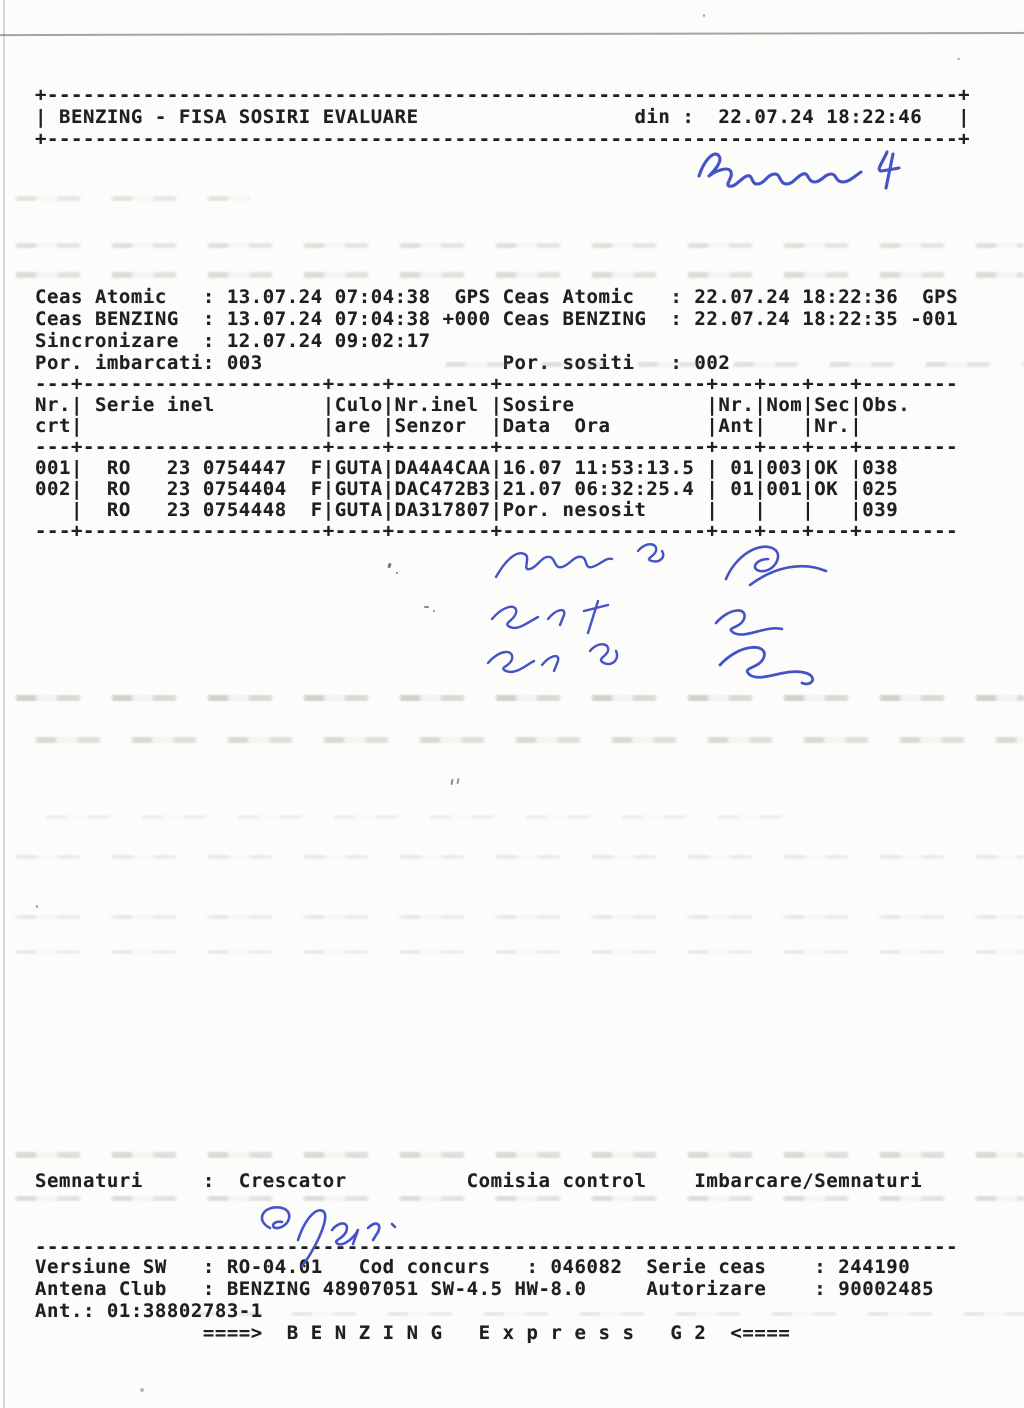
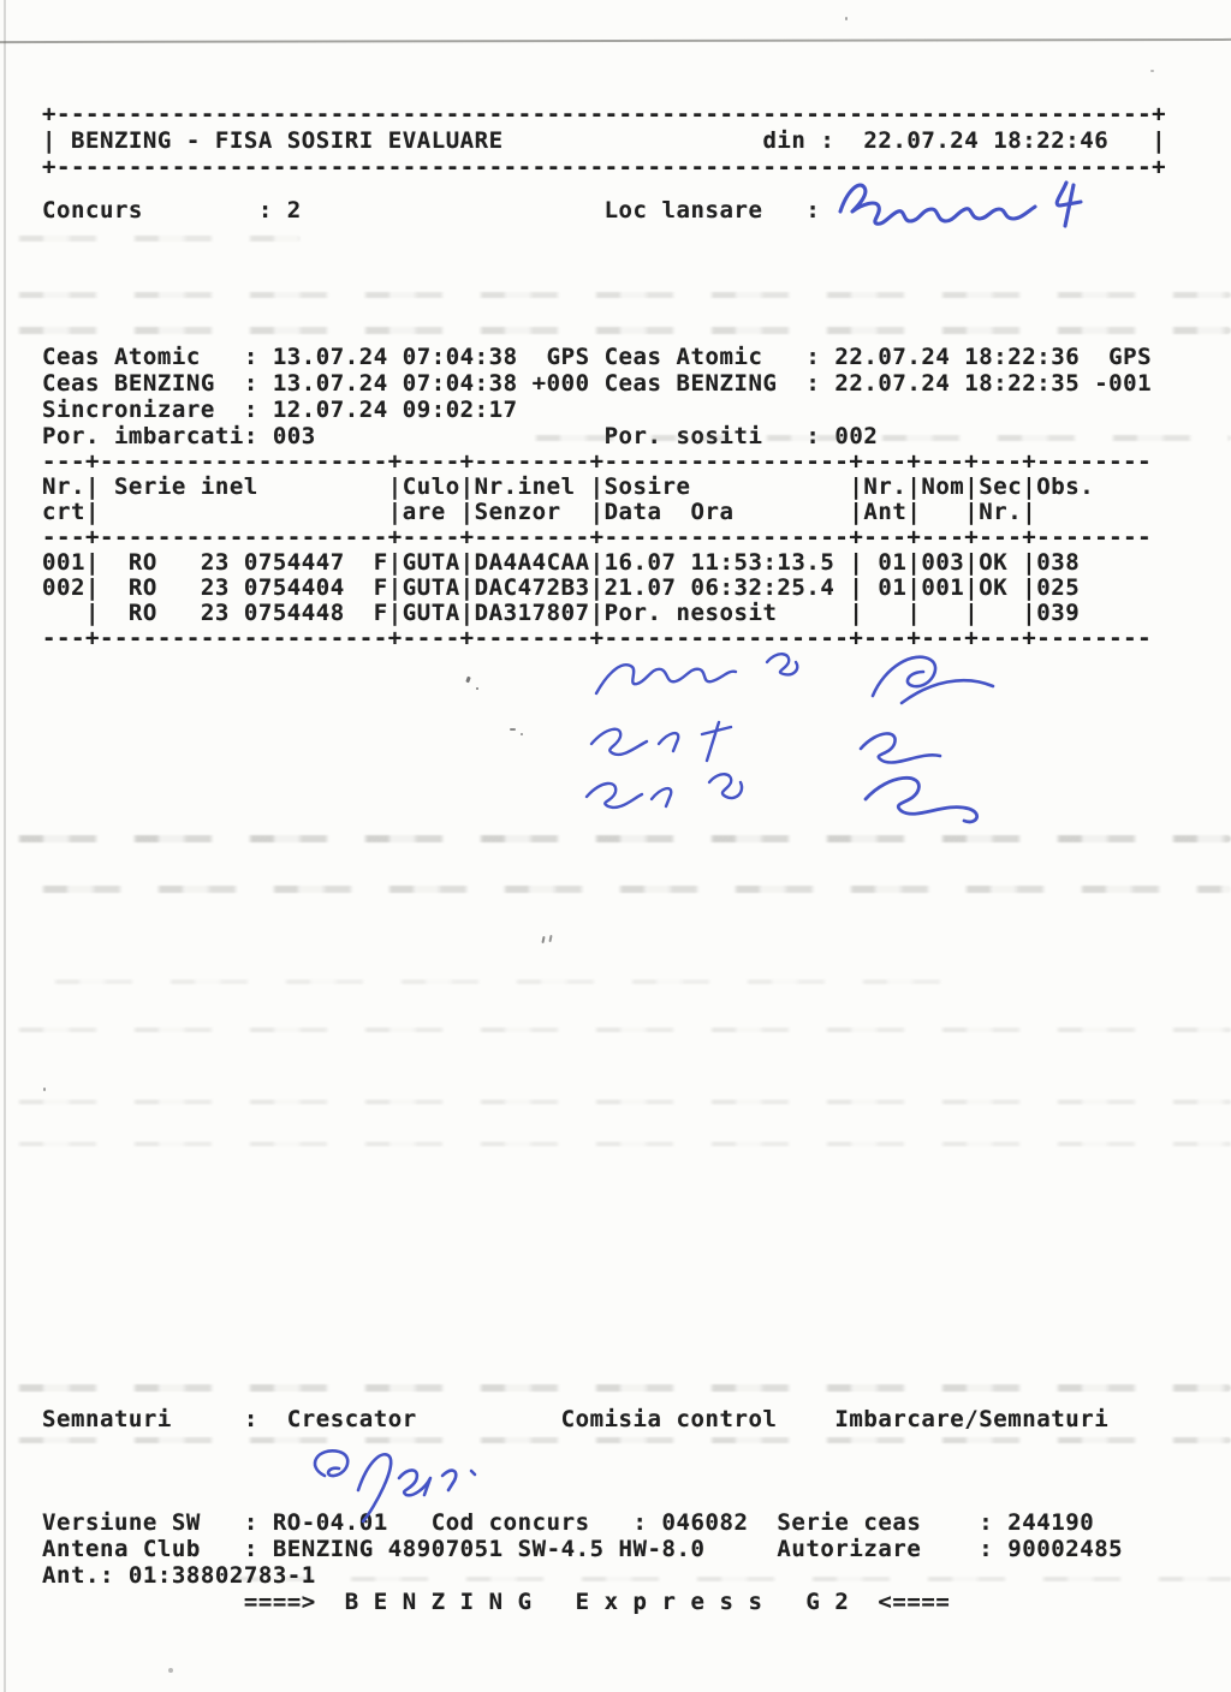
  +----------------------------------------------------------------------------+
  | BENZING - FISA SOSIRI EVALUARE din : 22.07.24 18:22:46 |
  +----------------------------------------------------------------------------+
+ Concurs : 2 Loc lansare :
  Ceas Atomic : 13.07.24 07:04:38 GPS Ceas Atomic : 22.07.24 18:22:36 GPS
  Ceas BENZING : 13.07.24 07:04:38 +000 Ceas BENZING : 22.07.24 18:22:35 -001
  Sincronizare : 12.07.24 09:02:17
  Por. imbarcati: 003 Por. sositi : 002
  ---+--------------------+----+--------+-----------------+---+---+---+--------
  Nr.| Serie inel |Culo|Nr.inel |Sosire |Nr.|Nom|Sec|Obs.
  crt| |are |Senzor |Data Ora |Ant| |Nr.|
  ---+--------------------+----+--------+-----------------+---+---+---+--------
  001| RO 23 0754447 F|GUTA|DA4A4CAA|16.07 11:53:13.5 | 01|003|OK |038
  002| RO 23 0754404 F|GUTA|DAC472B3|21.07 06:32:25.4 | 01|001|OK |025
  | RO 23 0754448 F|GUTA|DA317807|Por. nesosit | | | |039
  ---+--------------------+----+--------+-----------------+---+---+---+--------
  Semnaturi : Crescator Comisia control Imbarcare/Semnaturi
- -----------------------------------------------------------------------------
  Versiune SW : RO-04.01 Cod concurs : 046082 Serie ceas : 244190
  Antena Club : BENZING 48907051 SW-4.5 HW-8.0 Autorizare : 90002485
  Ant.: 01:38802783-1
  ====> B E N Z I N G E x p r e s s G 2 <====
